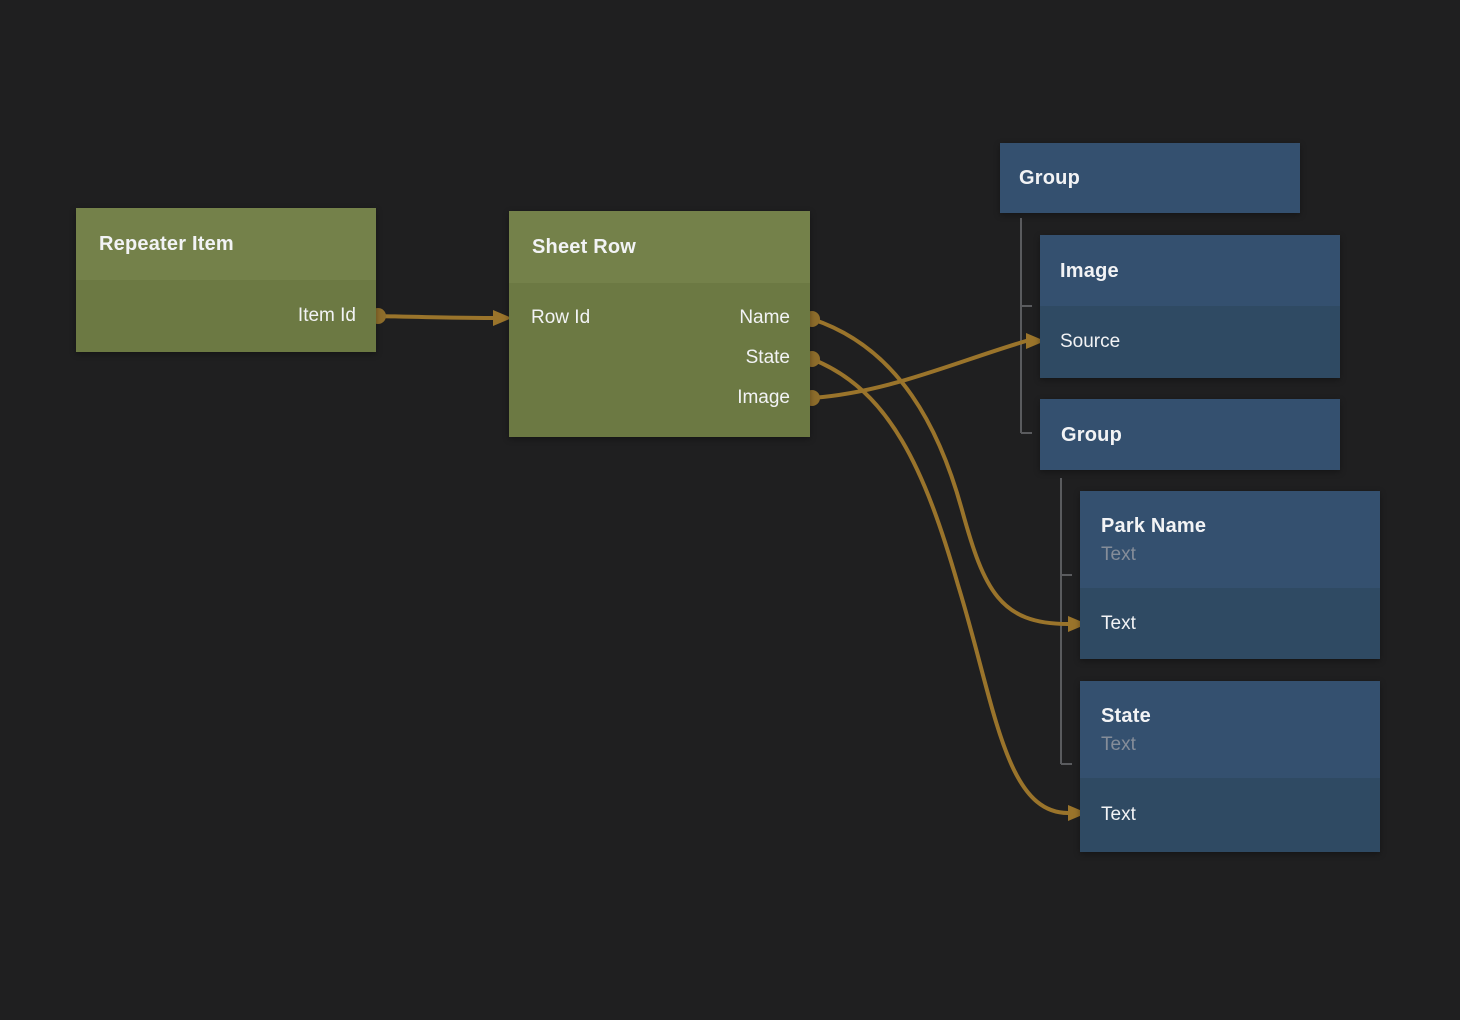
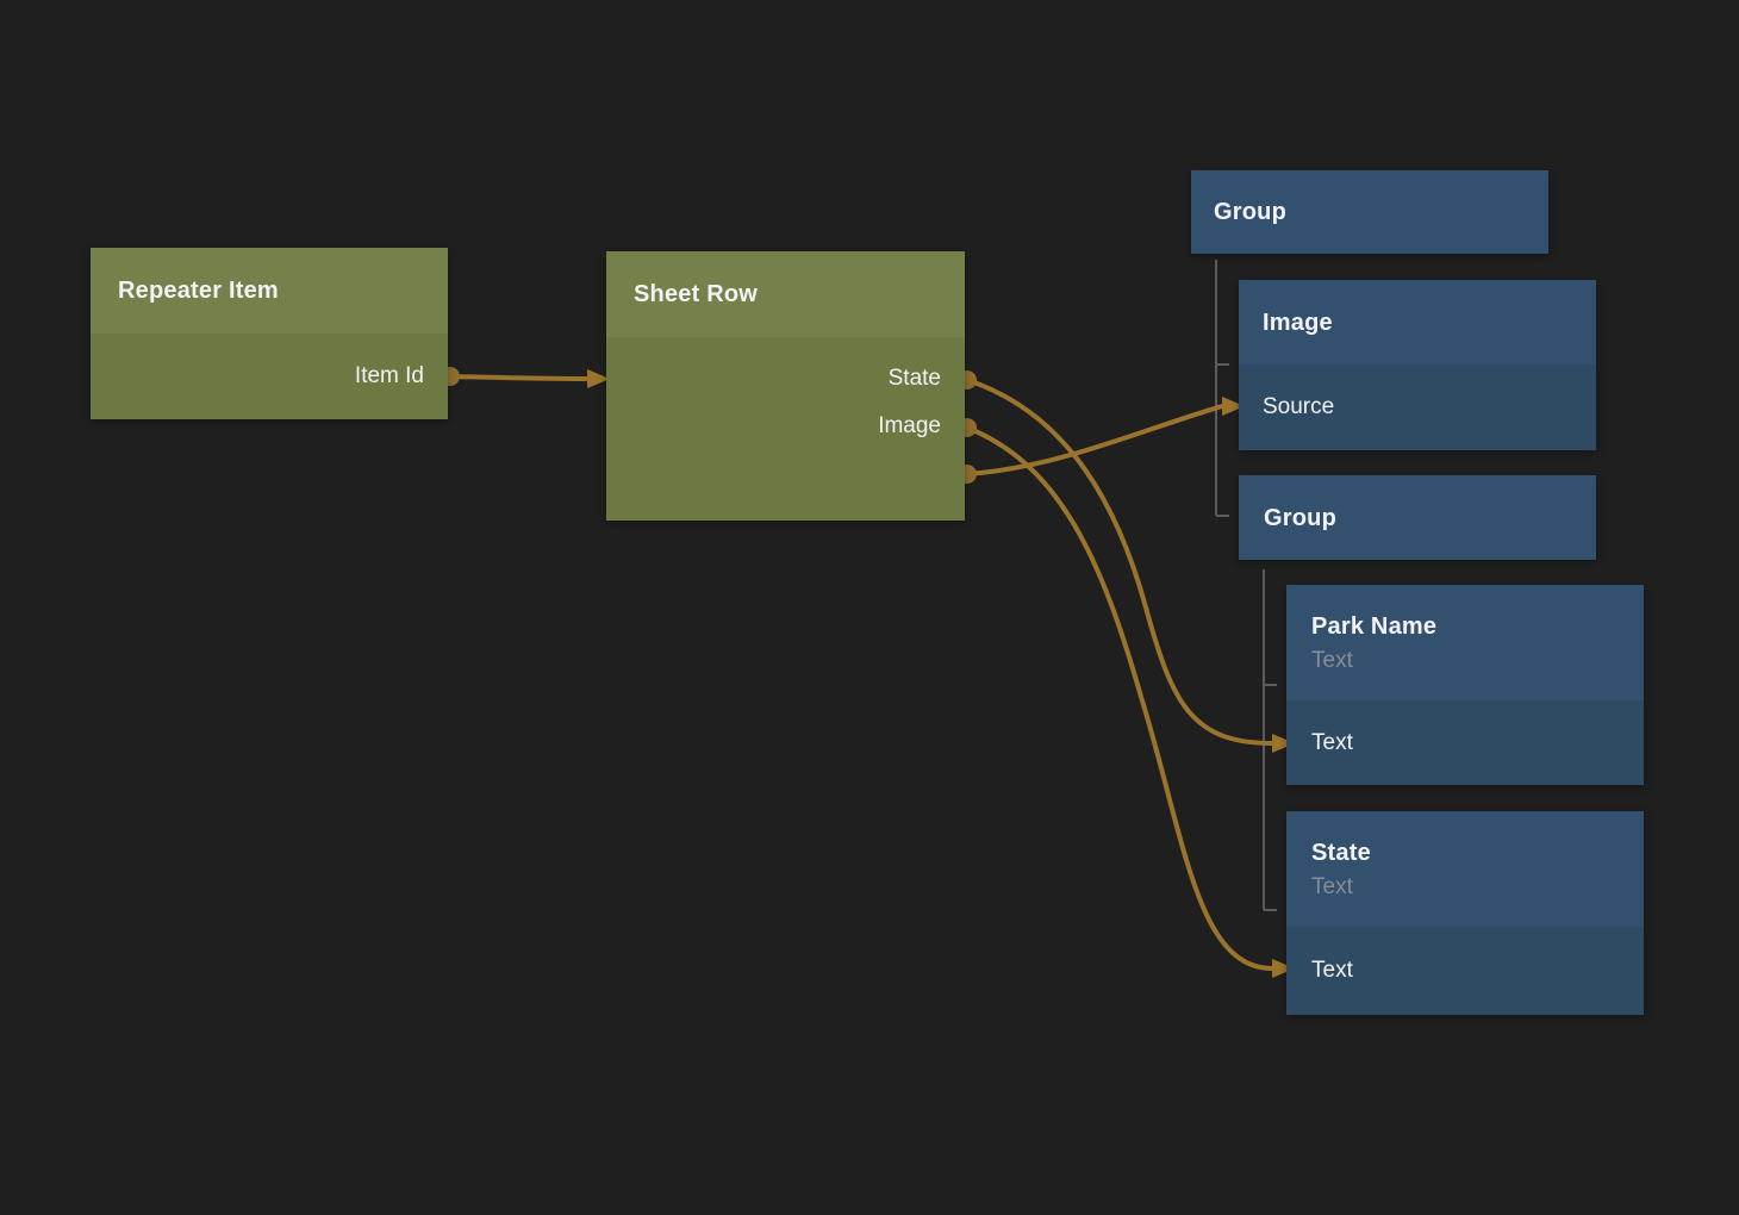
  Repeater Item
  Item Id
  Sheet Row
- Row Id
- Name
  State
  Image
  Group
  Image
  Source
  Group
  Park Name
  Text
  Text
  State
  Text
  Text
